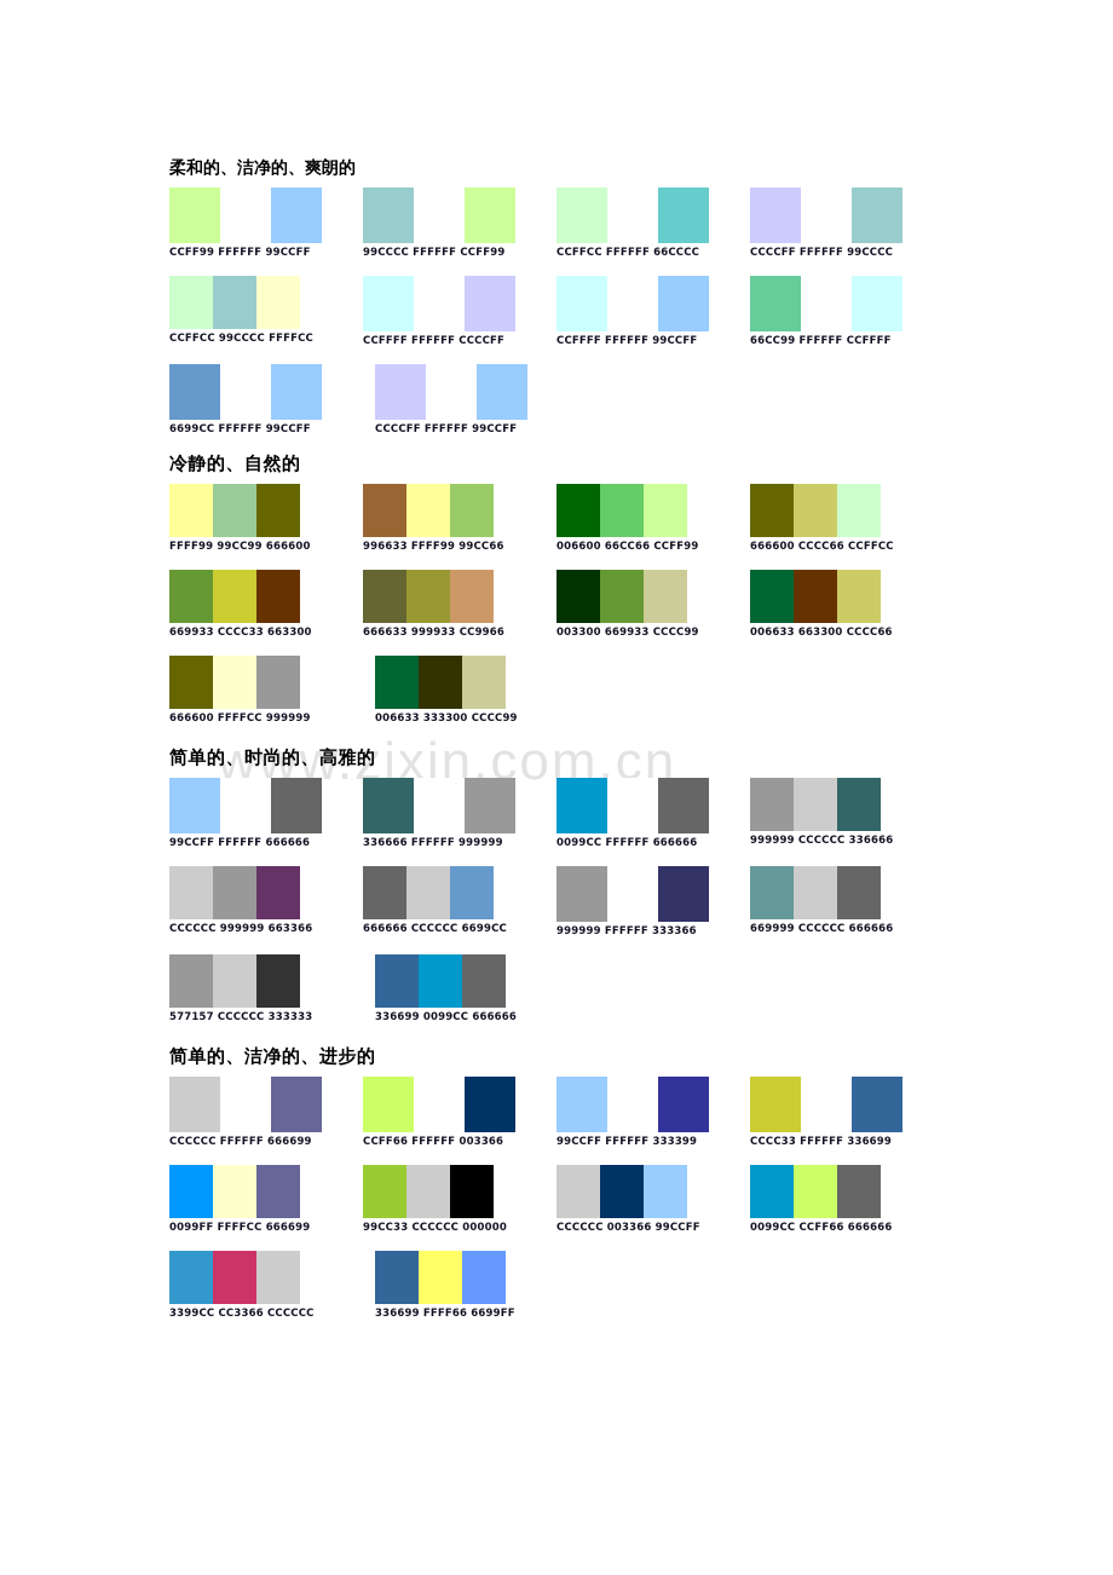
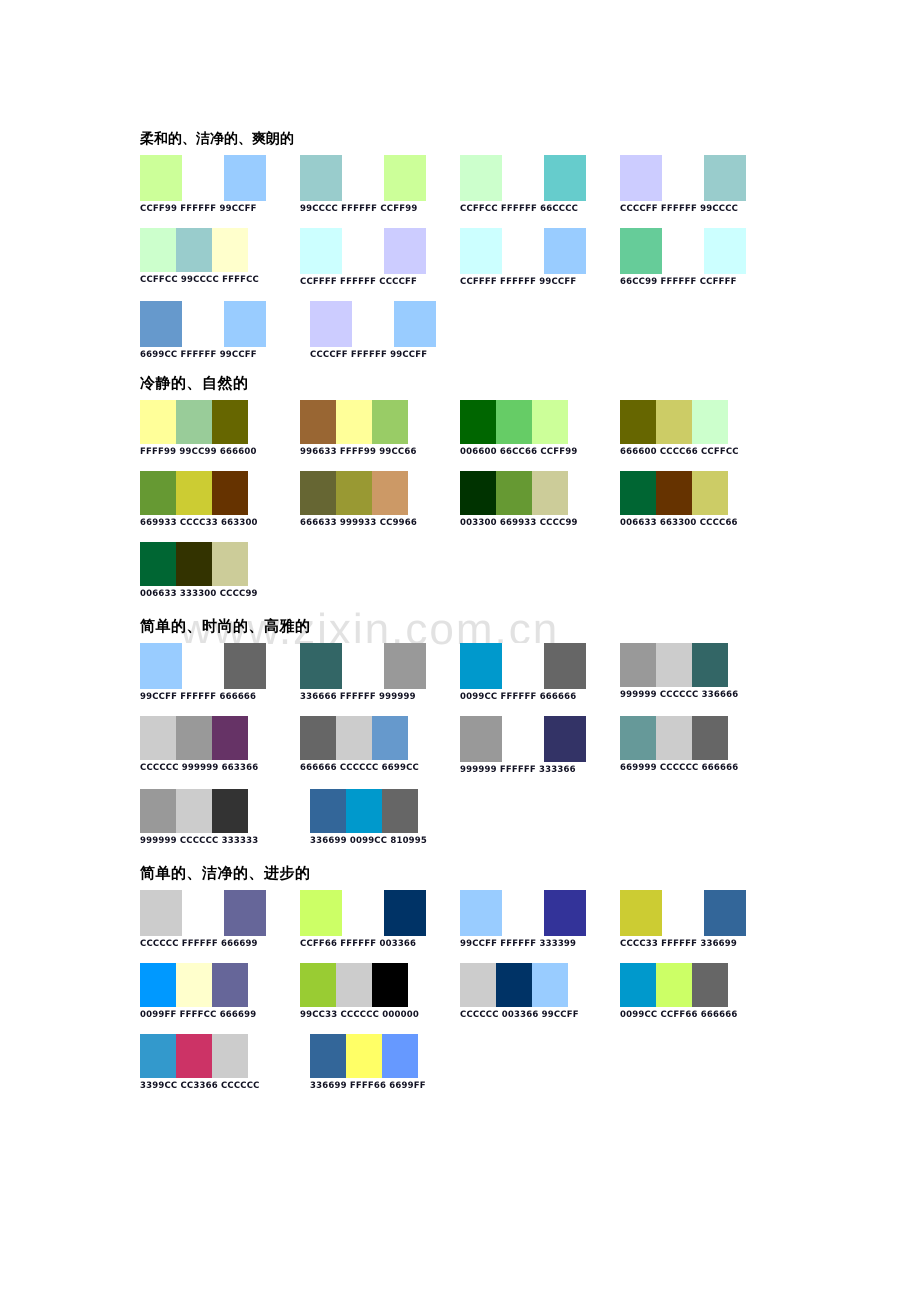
  www.zixin.com.cn
  柔和的、洁净的、爽朗的
  CCFF99 FFFFFF 99CCFF
  99CCCC FFFFFF CCFF99
  CCFFCC FFFFFF 66CCCC
  CCCCFF FFFFFF 99CCCC
  CCFFCC 99CCCC FFFFCC
  CCFFFF FFFFFF CCCCFF
  CCFFFF FFFFFF 99CCFF
  66CC99 FFFFFF CCFFFF
  6699CC FFFFFF 99CCFF
  CCCCFF FFFFFF 99CCFF
  冷静的、自然的
  FFFF99 99CC99 666600
  996633 FFFF99 99CC66
  006600 66CC66 CCFF99
  666600 CCCC66 CCFFCC
  669933 CCCC33 663300
  666633 999933 CC9966
  003300 669933 CCCC99
  006633 663300 CCCC66
- 666600 FFFFCC 999999
  006633 333300 CCCC99
  简单的、时尚的、高雅的
  99CCFF FFFFFF 666666
  336666 FFFFFF 999999
  0099CC FFFFFF 666666
  999999 CCCCCC 336666
  CCCCCC 999999 663366
  666666 CCCCCC 6699CC
  999999 FFFFFF 333366
  669999 CCCCCC 666666
- 577157 CCCCCC 333333
+ 999999 CCCCCC 333333
- 336699 0099CC 666666
+ 336699 0099CC 810995
  简单的、洁净的、进步的
  CCCCCC FFFFFF 666699
  CCFF66 FFFFFF 003366
  99CCFF FFFFFF 333399
  CCCC33 FFFFFF 336699
  0099FF FFFFCC 666699
  99CC33 CCCCCC 000000
  CCCCCC 003366 99CCFF
  0099CC CCFF66 666666
  3399CC CC3366 CCCCCC
  336699 FFFF66 6699FF
